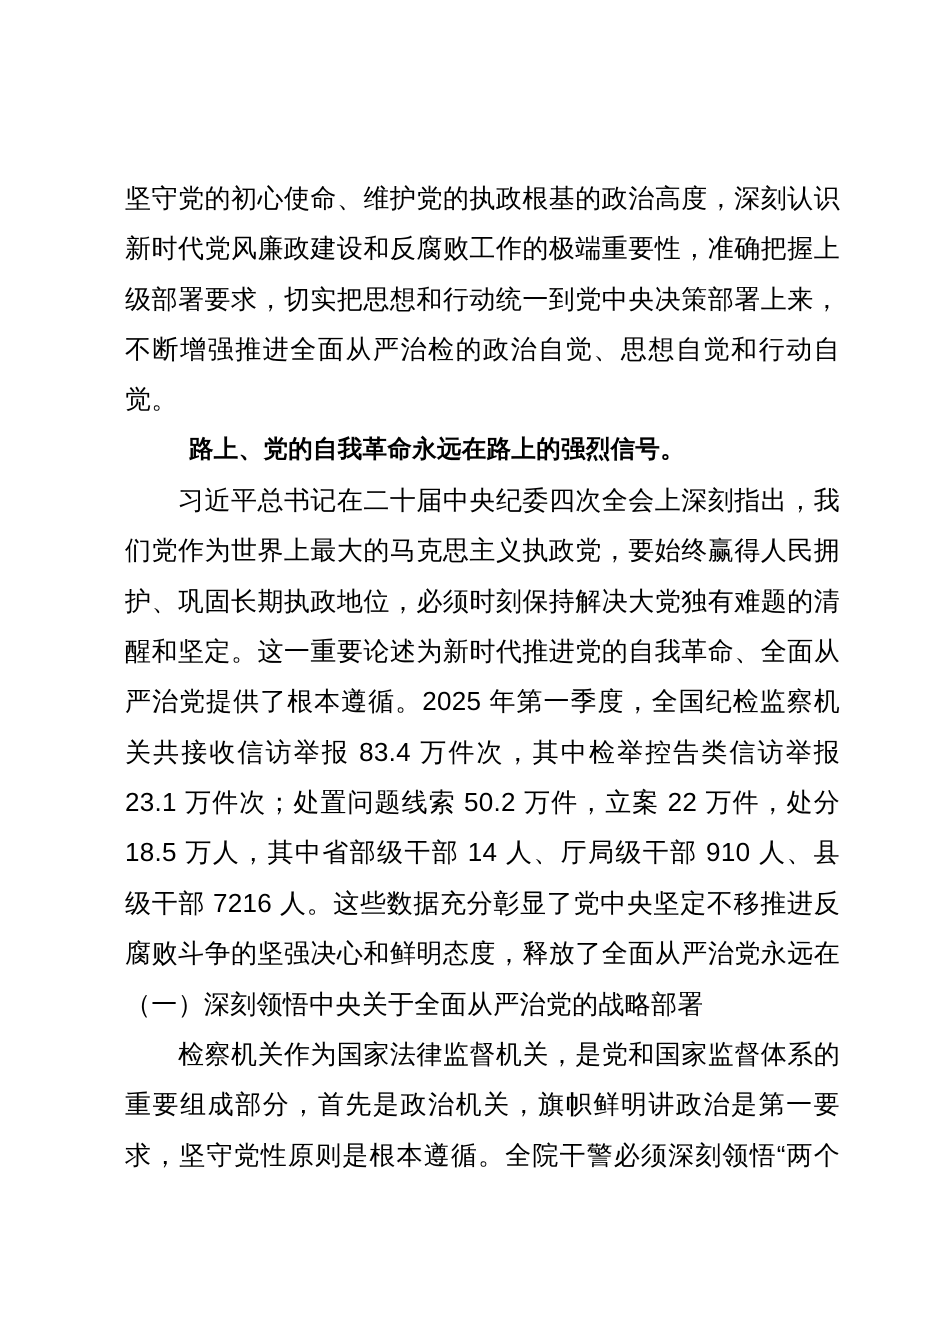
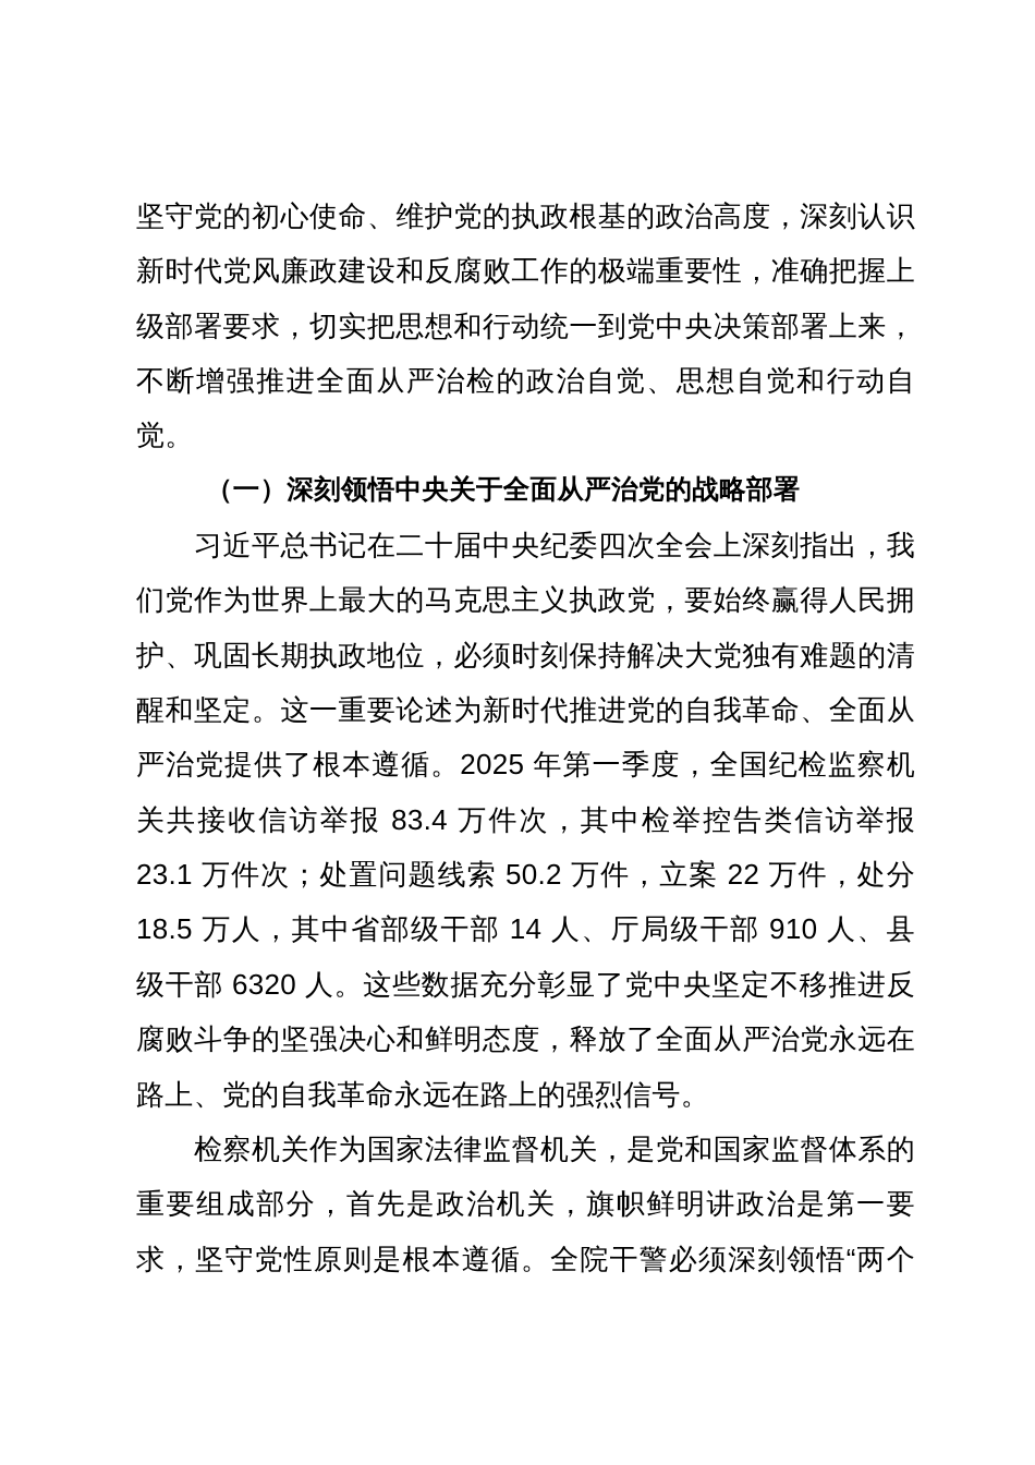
  坚守党的初心使命、维护党的执政根基的政治高度，深刻认识
  新时代党风廉政建设和反腐败工作的极端重要性，准确把握上
  级部署要求，切实把思想和行动统一到党中央决策部署上来，
  不断增强推进全面从严治检的政治自觉、思想自觉和行动自
  觉。
- 路上、党的自我革命永远在路上的强烈信号。
+ （一）深刻领悟中央关于全面从严治党的战略部署
  习近平总书记在二十届中央纪委四次全会上深刻指出，我
  们党作为世界上最大的马克思主义执政党，要始终赢得人民拥
  护、巩固长期执政地位，必须时刻保持解决大党独有难题的清
  醒和坚定。这一重要论述为新时代推进党的自我革命、全面从
  严治党提供了根本遵循。2025 年第一季度，全国纪检监察机
  关共接收信访举报 83.4 万件次，其中检举控告类信访举报
  23.1 万件次；处置问题线索 50.2 万件，立案 22 万件，处分
  18.5 万人，其中省部级干部 14 人、厅局级干部 910 人、县
- 级干部 7216 人。这些数据充分彰显了党中央坚定不移推进反
+ 级干部 6320 人。这些数据充分彰显了党中央坚定不移推进反
  腐败斗争的坚强决心和鲜明态度，释放了全面从严治党永远在
- （一）深刻领悟中央关于全面从严治党的战略部署
+ 路上、党的自我革命永远在路上的强烈信号。
  检察机关作为国家法律监督机关，是党和国家监督体系的
  重要组成部分，首先是政治机关，旗帜鲜明讲政治是第一要
  求，坚守党性原则是根本遵循。全院干警必须深刻领悟“两个
